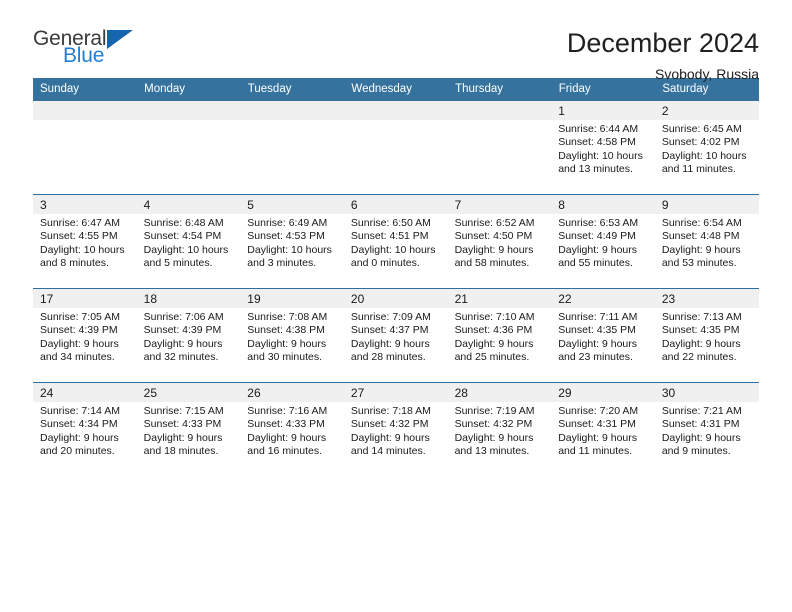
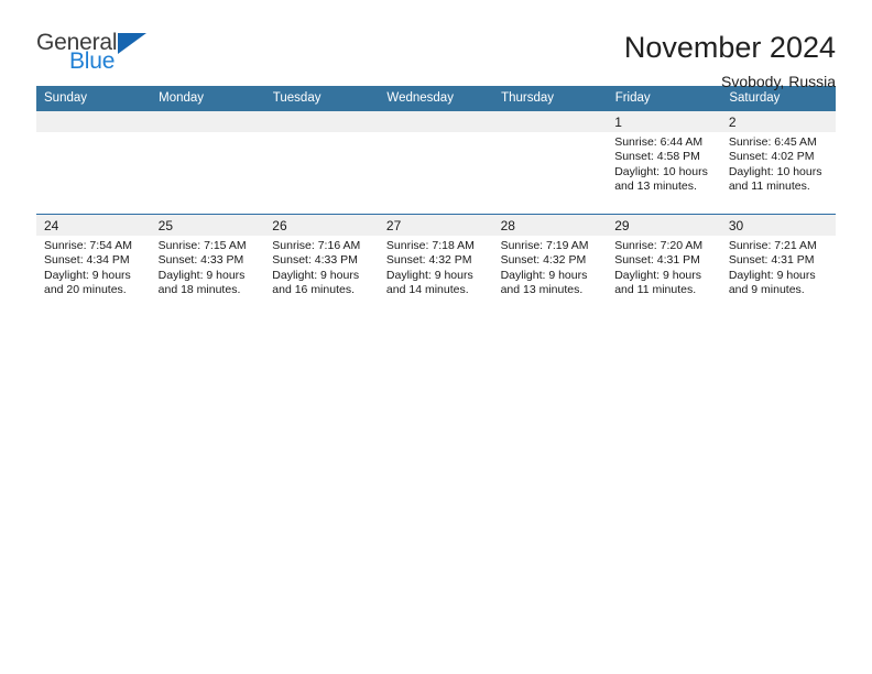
  General
  Blue
- December 2024
+ November 2024
  Svobody, Russia
  Sunday	Monday	Tuesday	Wednesday	Thursday	Friday	Saturday
  					1Sunrise: 6:44 AMSunset: 4:58 PMDaylight: 10 hours and 13 minutes.	2Sunrise: 6:45 AMSunset: 4:02 PMDaylight: 10 hours and 11 minutes.
- 3Sunrise: 6:47 AMSunset: 4:55 PMDaylight: 10 hours and 8 minutes.	4Sunrise: 6:48 AMSunset: 4:54 PMDaylight: 10 hours and 5 minutes.	5Sunrise: 6:49 AMSunset: 4:53 PMDaylight: 10 hours and 3 minutes.	6Sunrise: 6:50 AMSunset: 4:51 PMDaylight: 10 hours and 0 minutes.	7Sunrise: 6:52 AMSunset: 4:50 PMDaylight: 9 hours and 58 minutes.	8Sunrise: 6:53 AMSunset: 4:49 PMDaylight: 9 hours and 55 minutes.	9Sunrise: 6:54 AMSunset: 4:48 PMDaylight: 9 hours and 53 minutes.
- 17Sunrise: 7:05 AMSunset: 4:39 PMDaylight: 9 hours and 34 minutes.	18Sunrise: 7:06 AMSunset: 4:39 PMDaylight: 9 hours and 32 minutes.	19Sunrise: 7:08 AMSunset: 4:38 PMDaylight: 9 hours and 30 minutes.	20Sunrise: 7:09 AMSunset: 4:37 PMDaylight: 9 hours and 28 minutes.	21Sunrise: 7:10 AMSunset: 4:36 PMDaylight: 9 hours and 25 minutes.	22Sunrise: 7:11 AMSunset: 4:35 PMDaylight: 9 hours and 23 minutes.	23Sunrise: 7:13 AMSunset: 4:35 PMDaylight: 9 hours and 22 minutes.
- 24Sunrise: 7:14 AMSunset: 4:34 PMDaylight: 9 hours and 20 minutes.	25Sunrise: 7:15 AMSunset: 4:33 PMDaylight: 9 hours and 18 minutes.	26Sunrise: 7:16 AMSunset: 4:33 PMDaylight: 9 hours and 16 minutes.	27Sunrise: 7:18 AMSunset: 4:32 PMDaylight: 9 hours and 14 minutes.	28Sunrise: 7:19 AMSunset: 4:32 PMDaylight: 9 hours and 13 minutes.	29Sunrise: 7:20 AMSunset: 4:31 PMDaylight: 9 hours and 11 minutes.	30Sunrise: 7:21 AMSunset: 4:31 PMDaylight: 9 hours and 9 minutes.
+ 24Sunrise: 7:54 AMSunset: 4:34 PMDaylight: 9 hours and 20 minutes.	25Sunrise: 7:15 AMSunset: 4:33 PMDaylight: 9 hours and 18 minutes.	26Sunrise: 7:16 AMSunset: 4:33 PMDaylight: 9 hours and 16 minutes.	27Sunrise: 7:18 AMSunset: 4:32 PMDaylight: 9 hours and 14 minutes.	28Sunrise: 7:19 AMSunset: 4:32 PMDaylight: 9 hours and 13 minutes.	29Sunrise: 7:20 AMSunset: 4:31 PMDaylight: 9 hours and 11 minutes.	30Sunrise: 7:21 AMSunset: 4:31 PMDaylight: 9 hours and 9 minutes.
